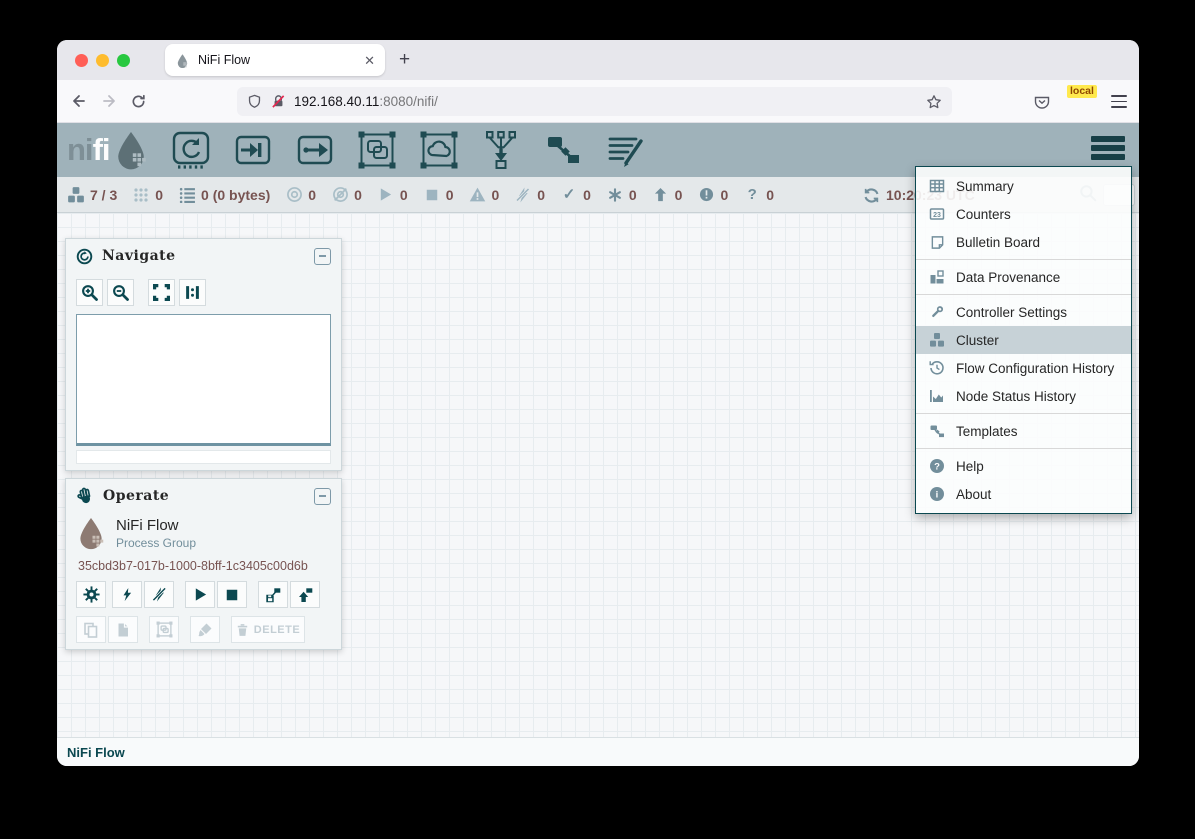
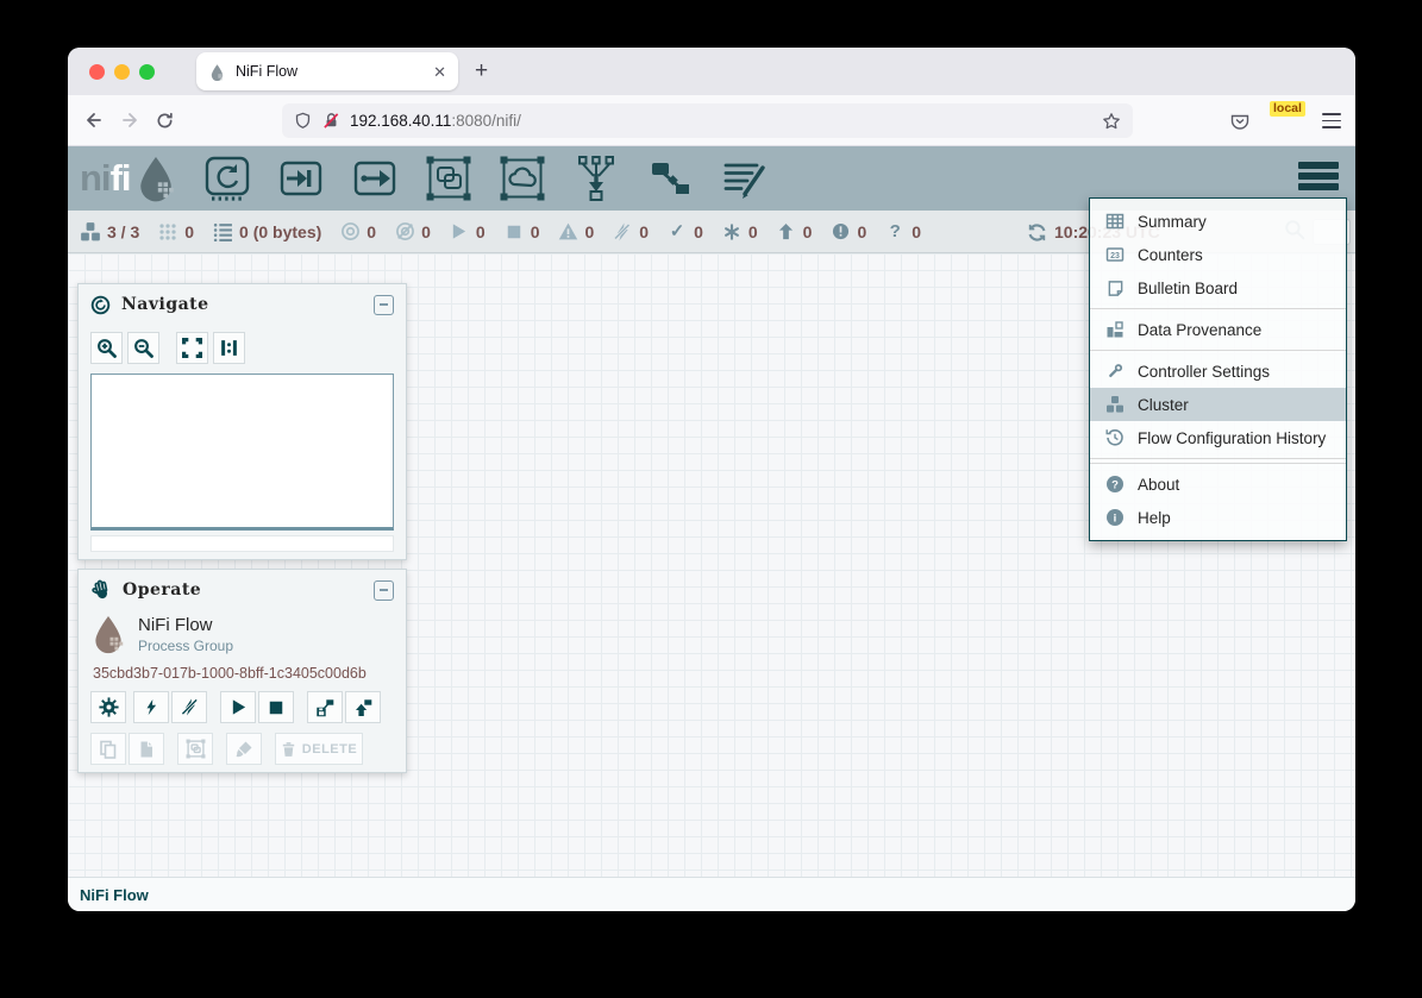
  NiFi Flow
  ✕
  +
  192.168.40.11:8080/nifi/
  local
  ni
  fi
- 7 / 3
+ 3 / 3
  0
  0 (0 bytes)
  0
  0
  0
  0
  0
  0
  ✓
  0
  0
  0
  0
  ?
  0
  Navigate
  Operate
  NiFi Flow
  Process Group
  35cbd3b7-017b-1000-8bff-1c3405c00d6b
  DELETE
  NiFi Flow
  Summary
  Counters
  Bulletin Board
  Data Provenance
  Controller Settings
  Cluster
  Flow Configuration History
- Node Status History
- Templates
  ?
- Help
+ About
  i
- About
+ Help
